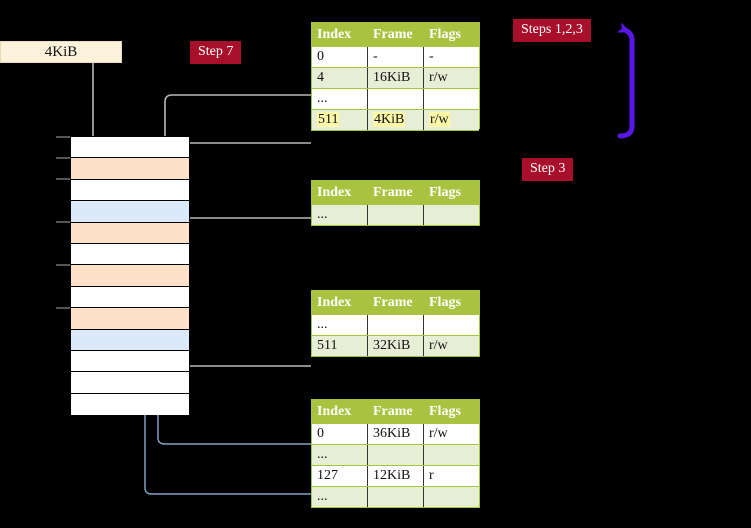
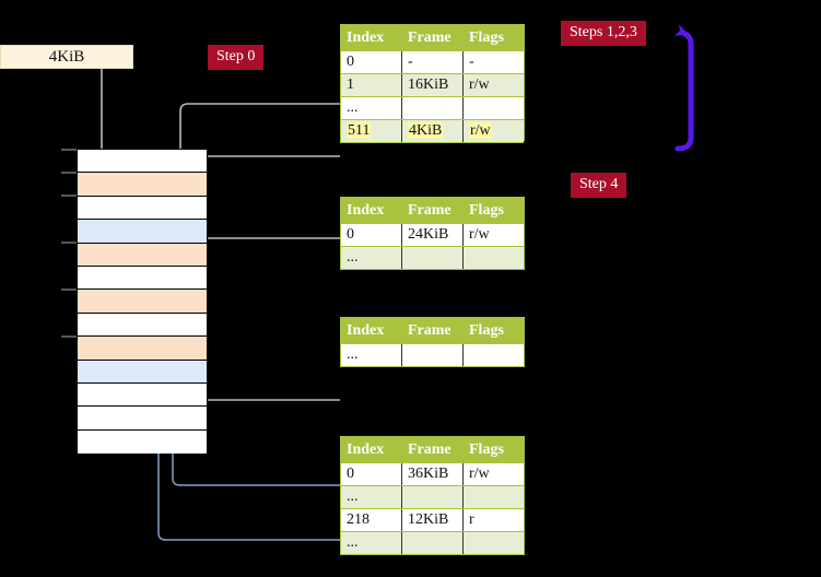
  4KiB
- Step 7
+ Step 0
  Steps 1,2,3
- Step 3
+ Step 4
  Index	Frame	Flags
  0	-	-
- 4	16KiB	r/w
+ 1	16KiB	r/w
  ...
  511	4KiB	r/w
  Index	Frame	Flags
+ 0	24KiB	r/w
  ...
  Index	Frame	Flags
  ...
- 511	32KiB	r/w
  Index	Frame	Flags
  0	36KiB	r/w
  ...
- 127	12KiB	r
+ 218	12KiB	r
  ...
